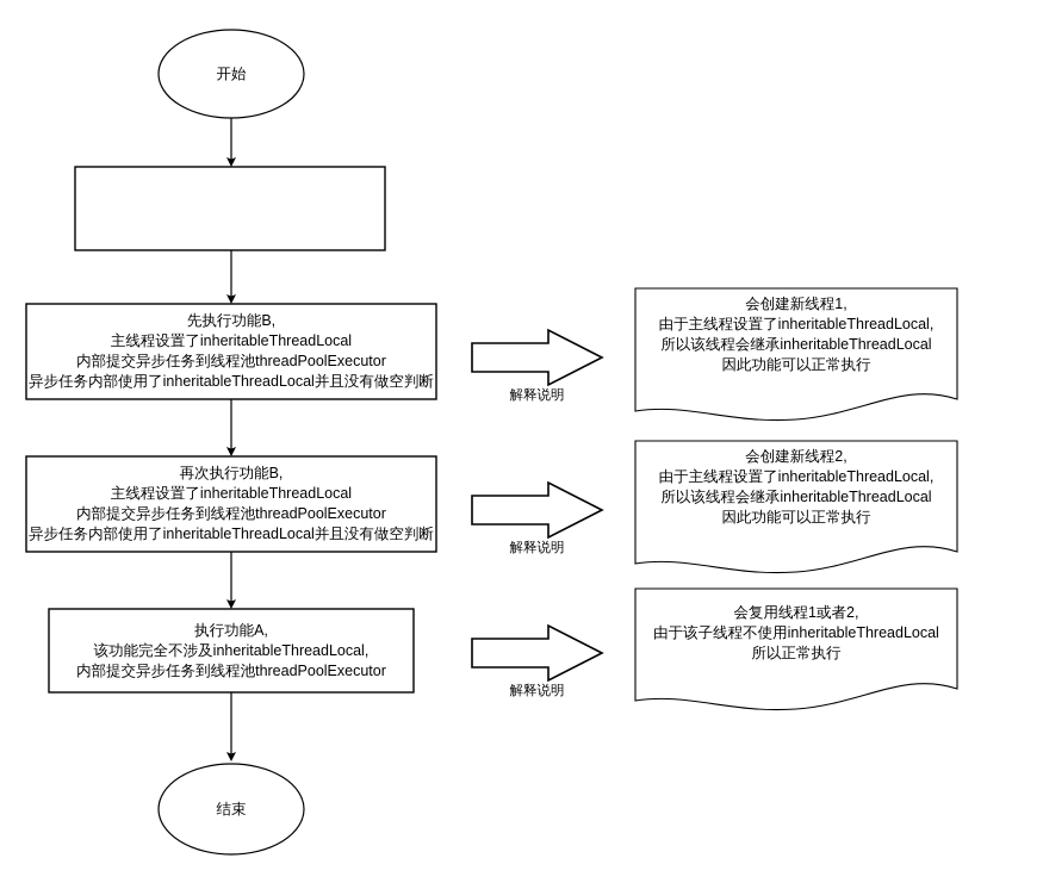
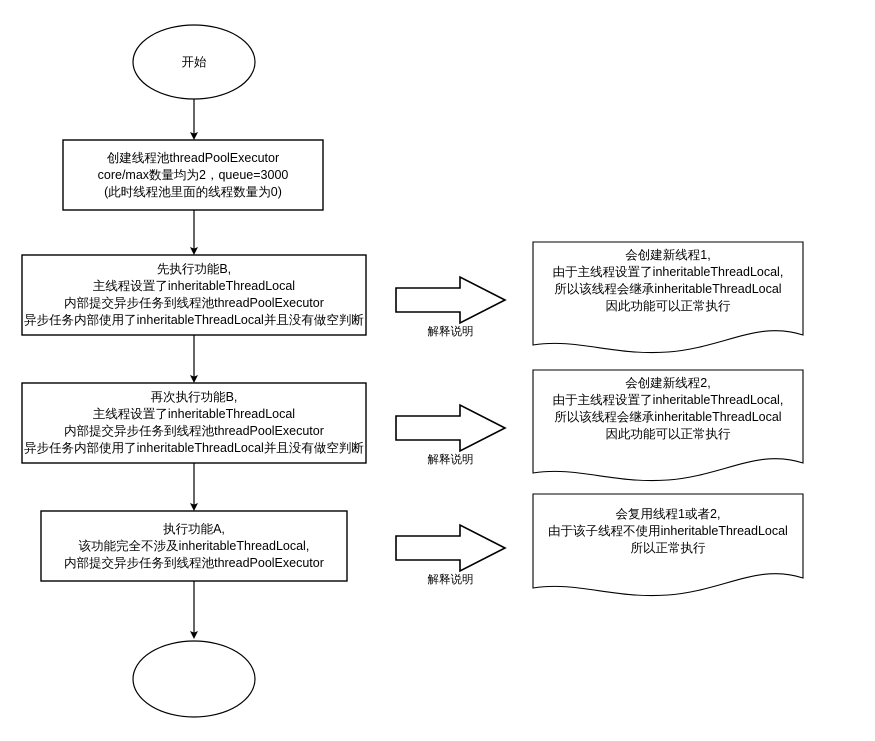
  开始
+ 创建线程池threadPoolExecutor
+ core/max数量均为2，queue=3000
+ (此时线程池里面的线程数量为0)
  先执行功能B,
  主线程设置了inheritableThreadLocal
  内部提交异步任务到线程池threadPoolExecutor
  异步任务内部使用了inheritableThreadLocal并且没有做空判断
  再次执行功能B,
  主线程设置了inheritableThreadLocal
  内部提交异步任务到线程池threadPoolExecutor
  异步任务内部使用了inheritableThreadLocal并且没有做空判断
  执行功能A,
  该功能完全不涉及inheritableThreadLocal,
  内部提交异步任务到线程池threadPoolExecutor
- 结束
  解释说明
  解释说明
  解释说明
  会创建新线程1,
  由于主线程设置了inheritableThreadLocal,
  所以该线程会继承inheritableThreadLocal
  因此功能可以正常执行
  会创建新线程2,
  由于主线程设置了inheritableThreadLocal,
  所以该线程会继承inheritableThreadLocal
  因此功能可以正常执行
  会复用线程1或者2,
  由于该子线程不使用inheritableThreadLocal
  所以正常执行
